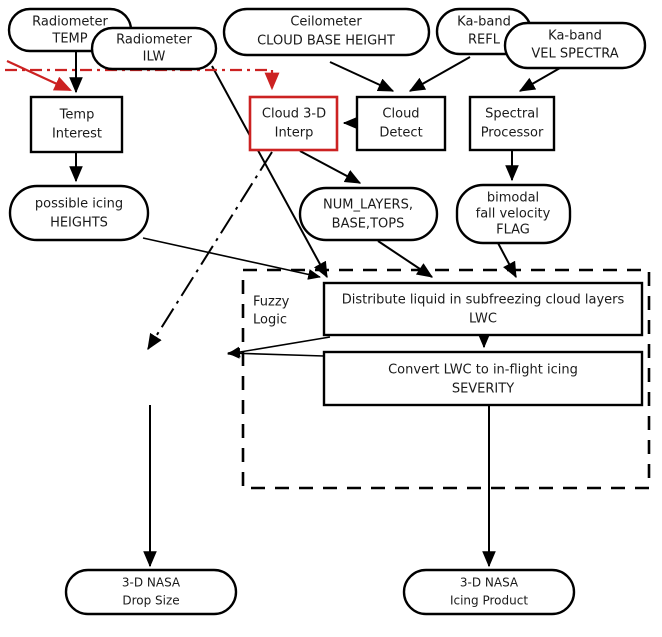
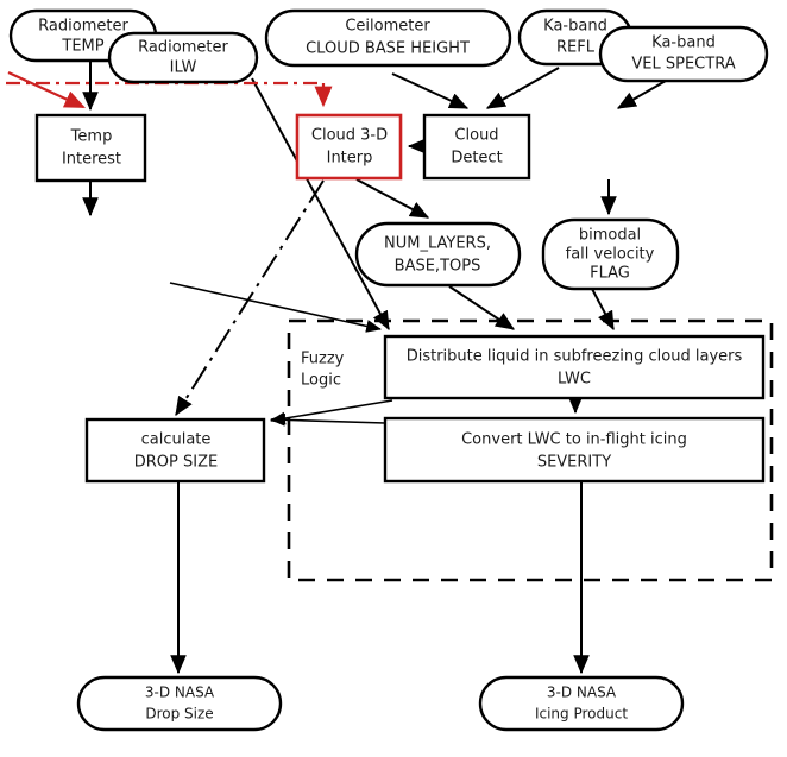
  Fuzzy
  Logic
  Radiometer
  TEMP
  Radiometer
  ILW
  Ceilometer
  CLOUD BASE HEIGHT
  Ka-band
  REFL
  Ka-band
  VEL SPECTRA
  Temp
  Interest
  Cloud 3-D
  Interp
  Cloud
  Detect
- Spectral
- Processor
- possible icing
- HEIGHTS
  NUM_LAYERS,
  BASE,TOPS
  bimodal
  fall velocity
  FLAG
  Distribute liquid in subfreezing cloud layers
  LWC
+ calculate
+ DROP SIZE
  Convert LWC to in-flight icing
  SEVERITY
  3-D NASA
  Drop Size
  3-D NASA
  Icing Product
